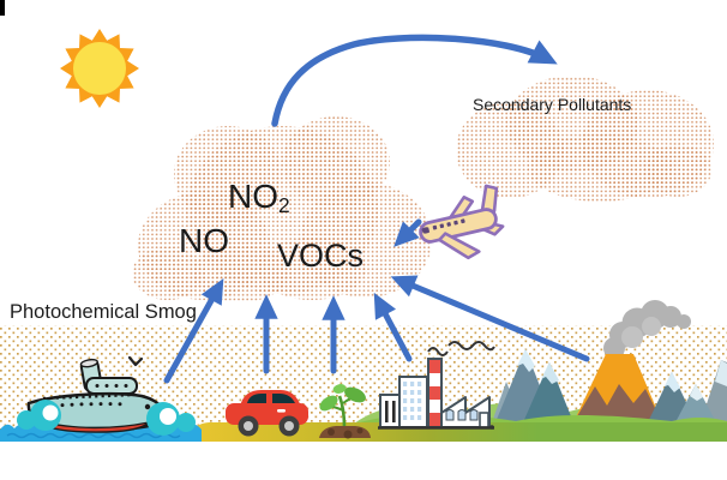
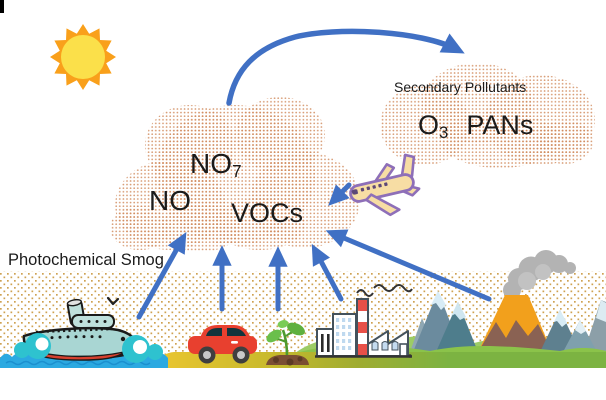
  Photochemical Smog
- NO2
+ NO7
  NO
  VOCs
  Secondary Pollutants
+ O3 PANs
